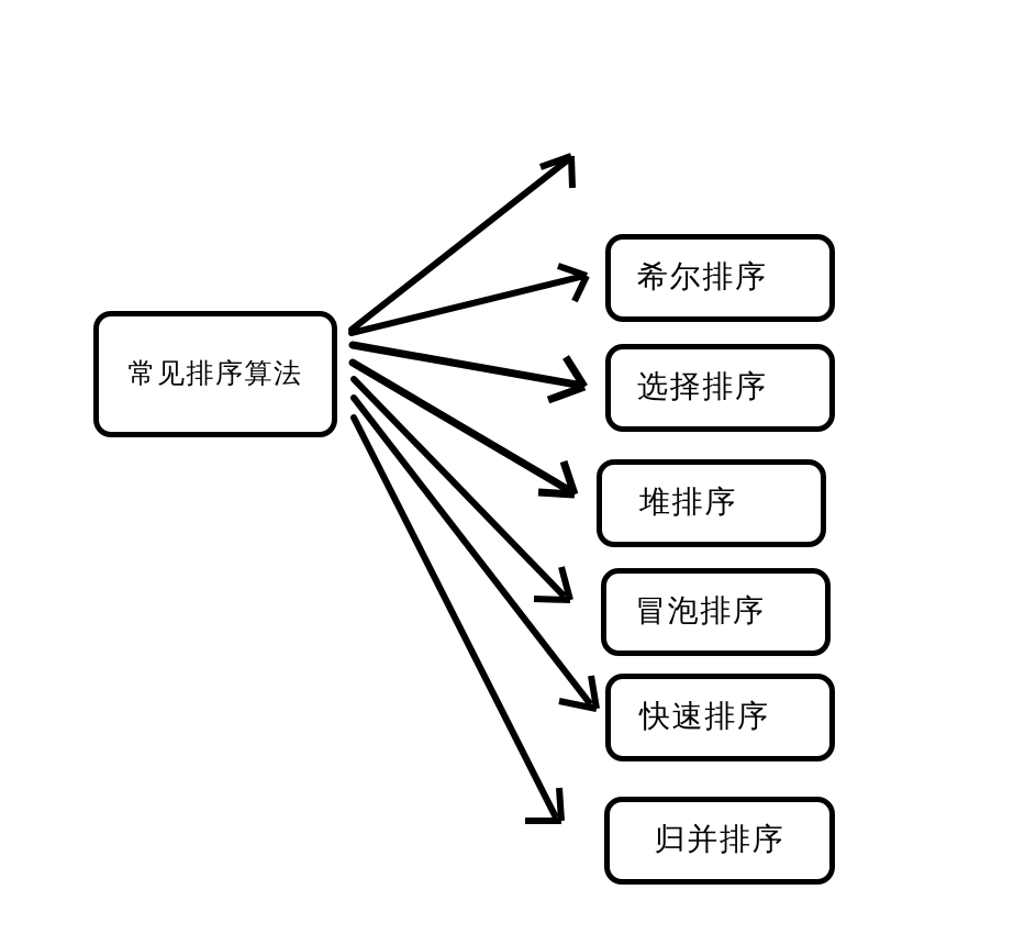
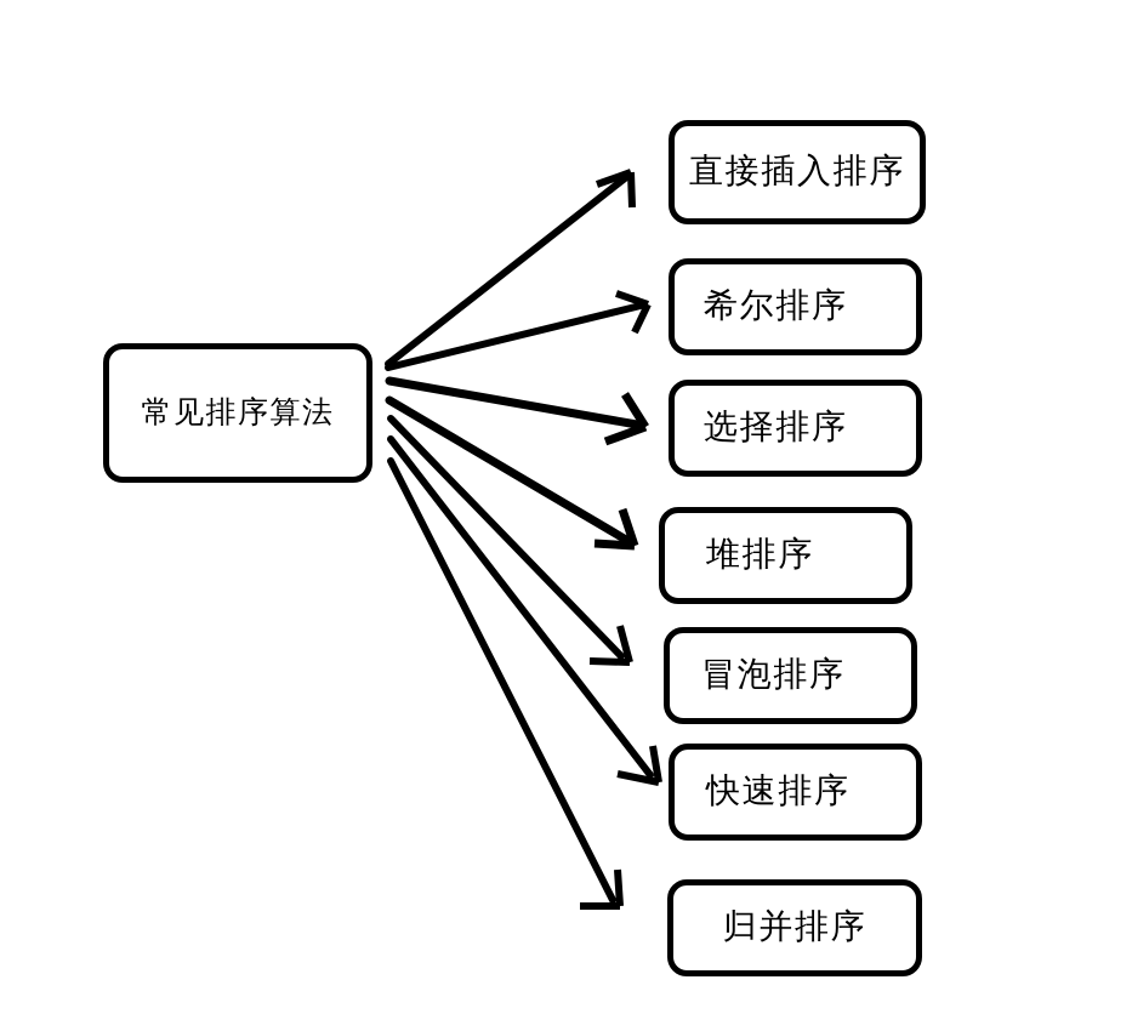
  常见排序算法
+ 直接插入排序
  希尔排序
  选择排序
  堆排序
  冒泡排序
  快速排序
  归并排序
